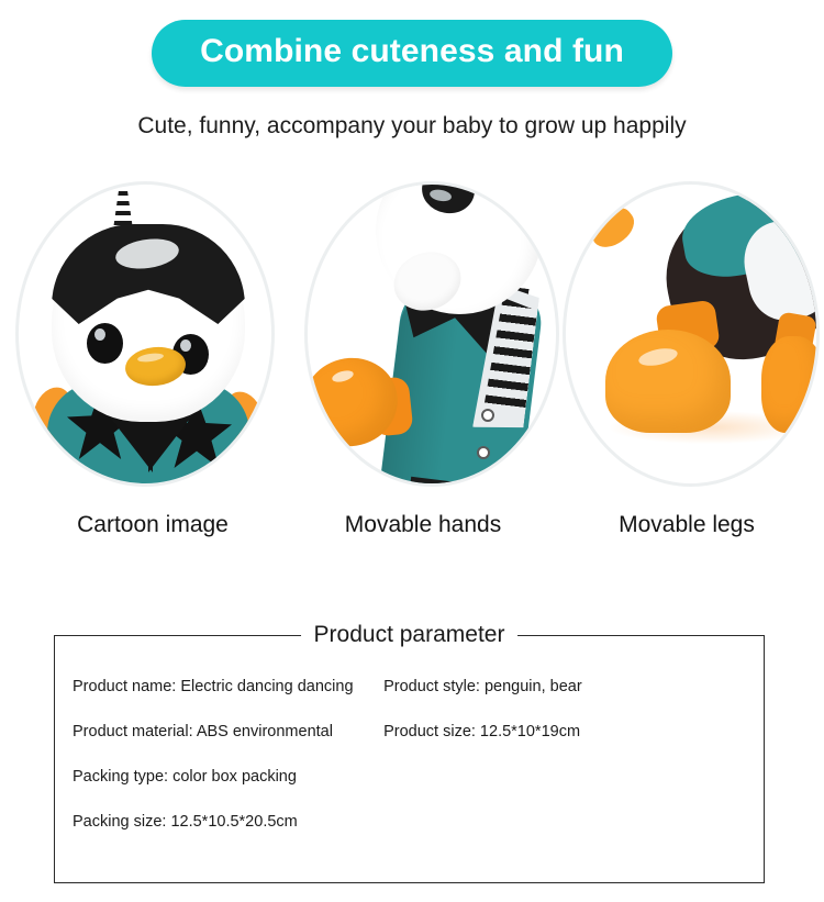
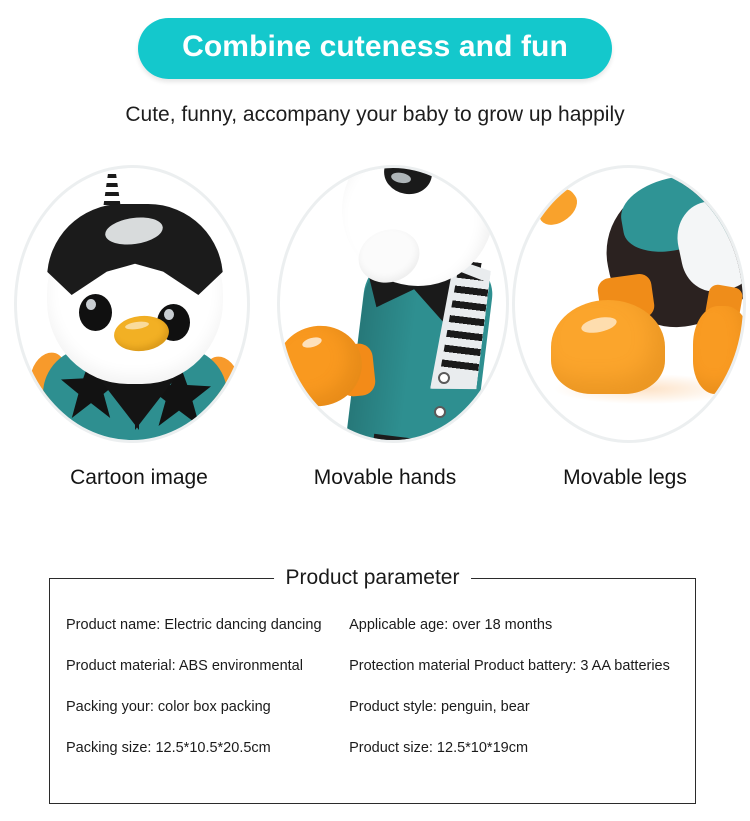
  Combine cuteness and fun
  Cute, funny, accompany your baby to grow up happily
  Cartoon image
  Movable hands
  Movable legs
  Product parameter
  Product name: Electric dancing dancing
  Product material: ABS environmental
- Packing type: color box packing
+ Packing your: color box packing
  Packing size: 12.5*10.5*20.5cm
+ Applicable age: over 18 months
+ Protection material Product battery: 3 AA batteries
  Product style: penguin, bear
  Product size: 12.5*10*19cm
